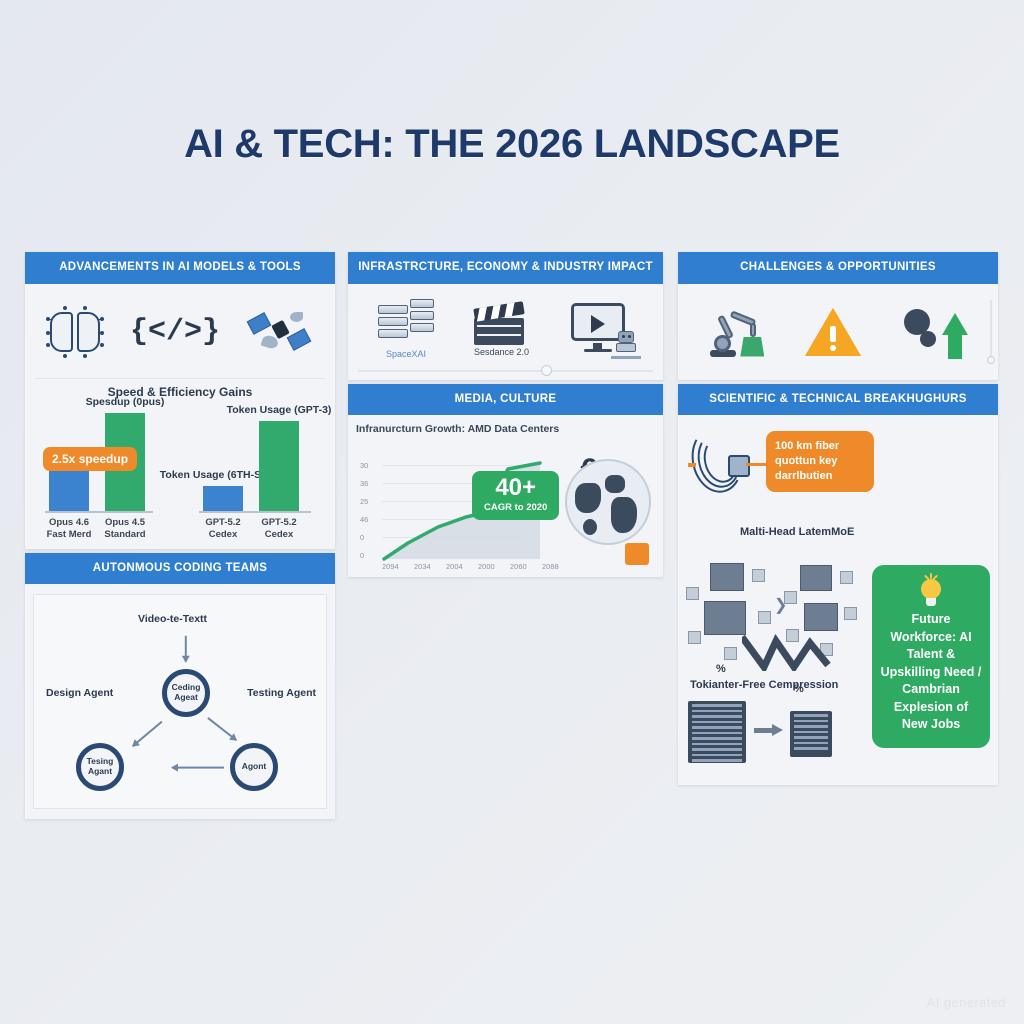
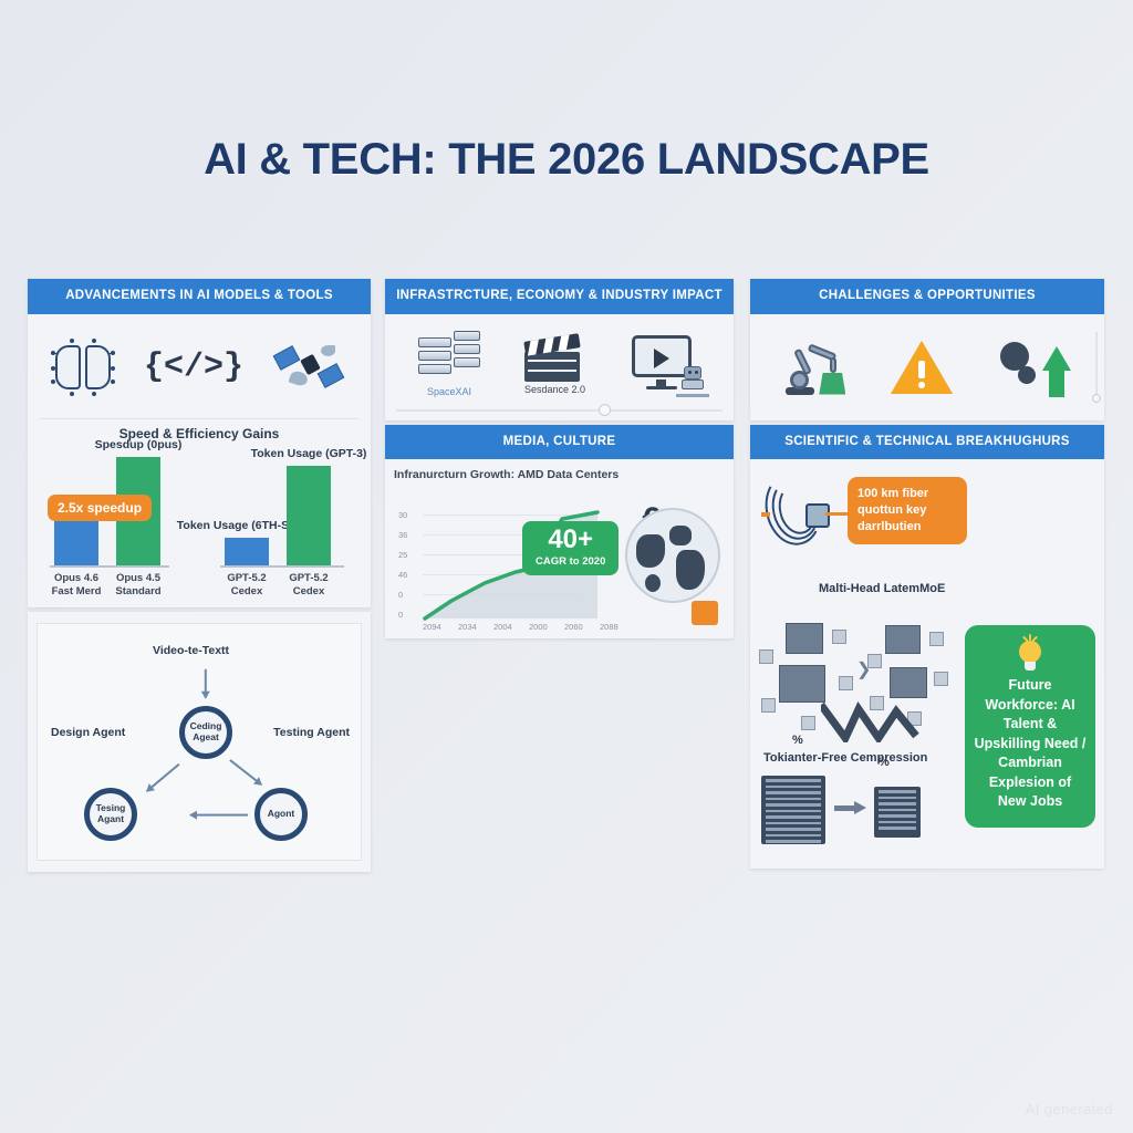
  AI & TECH: THE 2026 LANDSCAPE
  ADVANCEMENTS IN AI MODELS & TOOLS
  {</>}
  Speed & Efficiency Gains
  Spesdup (0pus)
  Token Usage (6TH-S
  Token Usage (GPT-3)
  Opus 4.6 Fast Merd
  Opus 4.5 Standard
  GPT-5.2 Cedex
  GPT-5.2 Cedex
  2.5x speedup
- AUTONMOUS CODING TEAMS
  Video-te-Textt
  Design Agent
  Testing Agent
  Ceding Ageat
  Tesing Agant
  Agont
  INFRASTRCTURE, ECONOMY & INDUSTRY IMPACT
  SpaceXAI
  Sesdance 2.0
  MEDIA, CULTURE
  Infranurcturn Growth: AMD Data Centers
  30
  36
  25
  46
  0
  0
  2094
  2034
  2004
  2000
  2060
  2088
  40+
  CAGR to 2020
  CHALLENGES & OPPORTUNITIES
  SCIENTIFIC & TECHNICAL BREAKHUGHURS
  100 km fiber quottun key darrlbutien
  Malti-Head LatemMoE
  ❯
  %
  %
  Tokianter-Free Cempression
  Future Workforce: AI Talent & Upskilling Need / Cambrian Explesion of New Jobs
